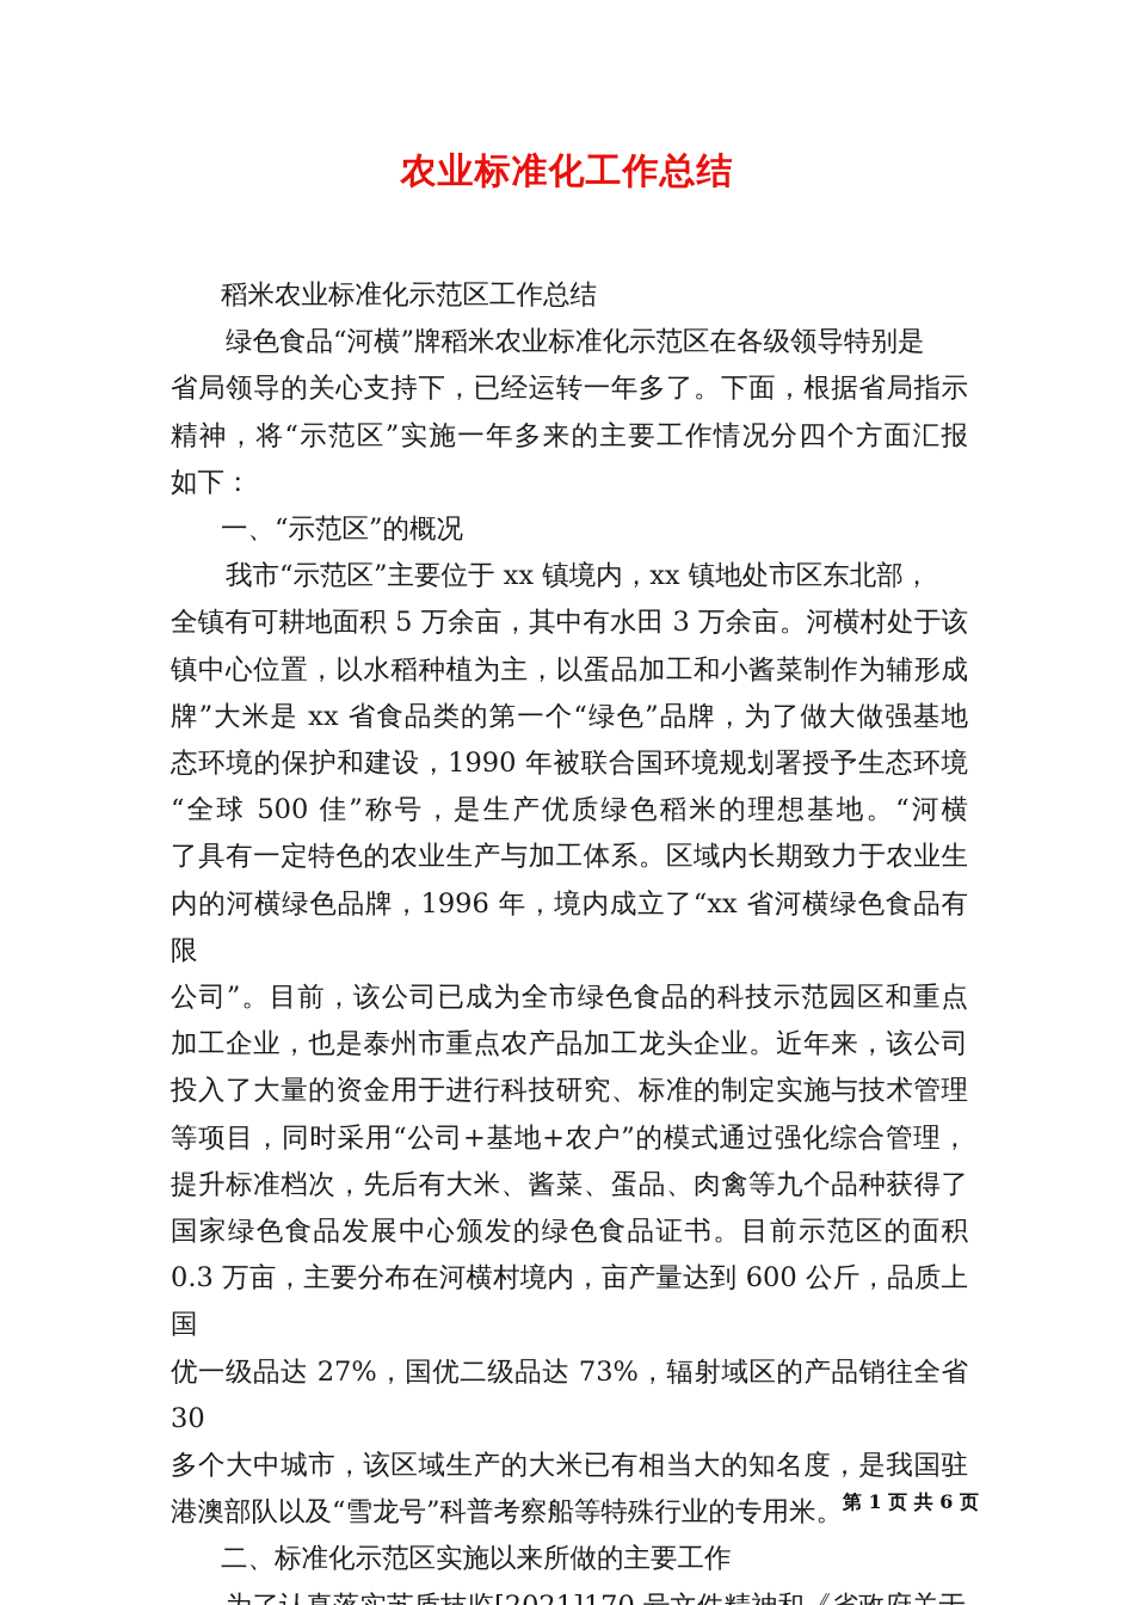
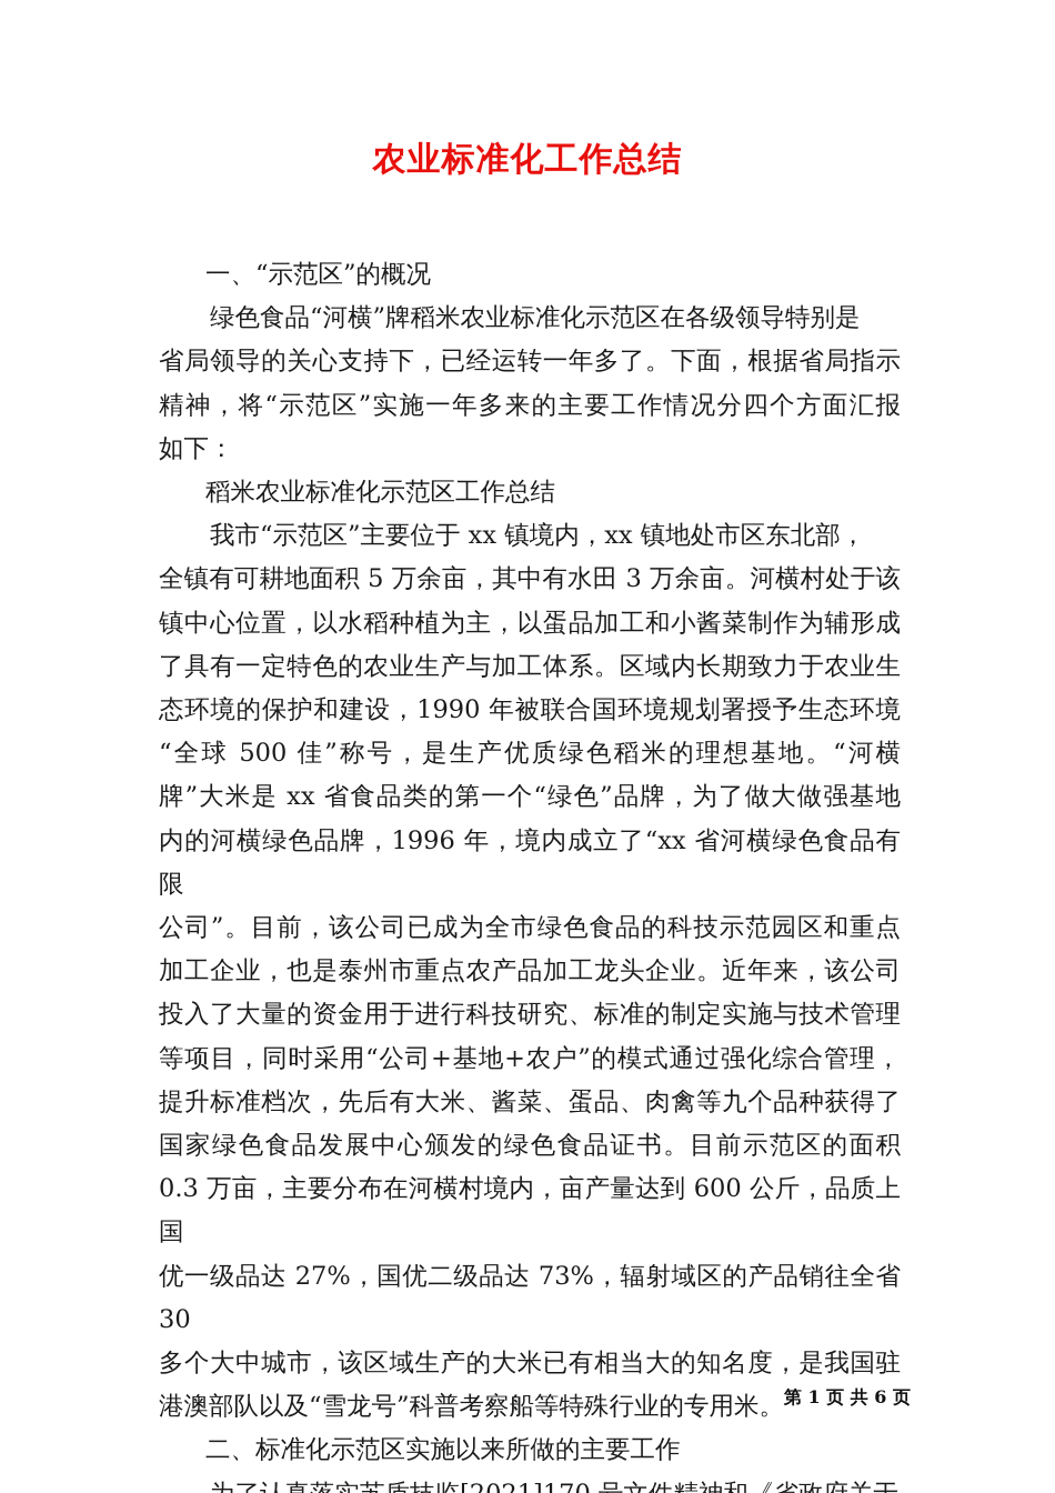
  农业标准化工作总结
- 稻米农业标准化示范区工作总结
+ 一、“示范区”的概况
  绿色食品“河横”牌稻米农业标准化示范区在各级领导特别是
  省局领导的关心支持下，已经运转一年多了。下面，根据省局指示
  精神，将“示范区”实施一年多来的主要工作情况分四个方面汇报
  如下：
- 一、“示范区”的概况
+ 稻米农业标准化示范区工作总结
  我市“示范区”主要位于 xx 镇境内，xx 镇地处市区东北部，
  全镇有可耕地面积 5 万余亩，其中有水田 3 万余亩。河横村处于该
  镇中心位置，以水稻种植为主，以蛋品加工和小酱菜制作为辅形成
- 牌”大米是 xx 省食品类的第一个“绿色”品牌，为了做大做强基地
+ 了具有一定特色的农业生产与加工体系。区域内长期致力于农业生
  态环境的保护和建设，1990 年被联合国环境规划署授予生态环境
  “全球 500 佳”称号，是生产优质绿色稻米的理想基地。“河横
- 了具有一定特色的农业生产与加工体系。区域内长期致力于农业生
+ 牌”大米是 xx 省食品类的第一个“绿色”品牌，为了做大做强基地
  内的河横绿色品牌，1996 年，境内成立了“xx 省河横绿色食品有限
  公司”。目前，该公司已成为全市绿色食品的科技示范园区和重点
  加工企业，也是泰州市重点农产品加工龙头企业。近年来，该公司
  投入了大量的资金用于进行科技研究、标准的制定实施与技术管理
  等项目，同时采用“公司+基地+农户”的模式通过强化综合管理，
  提升标准档次，先后有大米、酱菜、蛋品、肉禽等九个品种获得了
  国家绿色食品发展中心颁发的绿色食品证书。目前示范区的面积
  0.3 万亩，主要分布在河横村境内，亩产量达到 600 公斤，品质上国
  优一级品达 27%，国优二级品达 73%，辐射域区的产品销往全省 30
  多个大中城市，该区域生产的大米已有相当大的知名度，是我国驻
  港澳部队以及“雪龙号”科普考察船等特殊行业的专用米。
  二、标准化示范区实施以来所做的主要工作
  第 1 页 共 6 页
